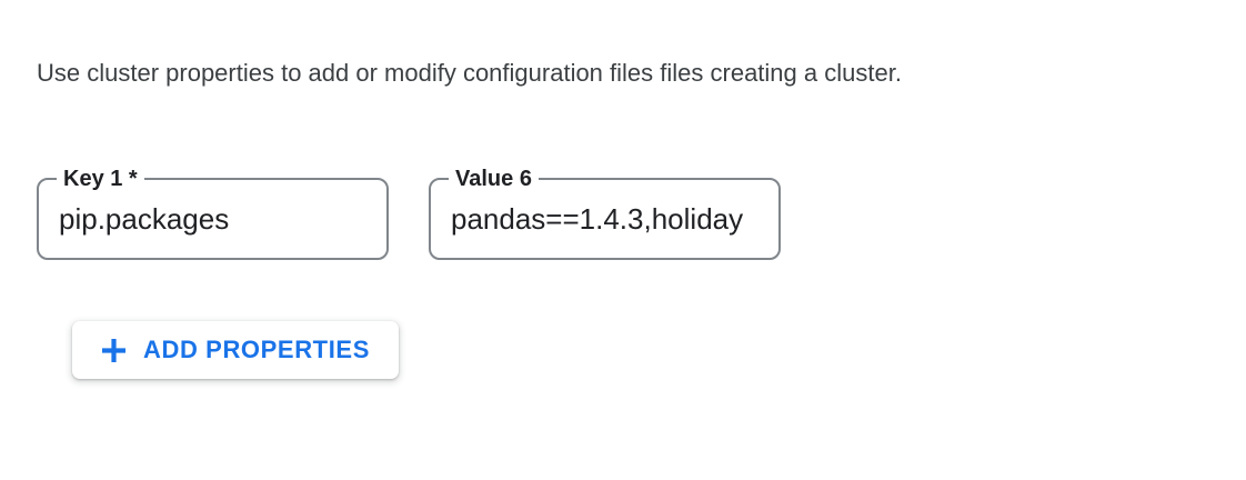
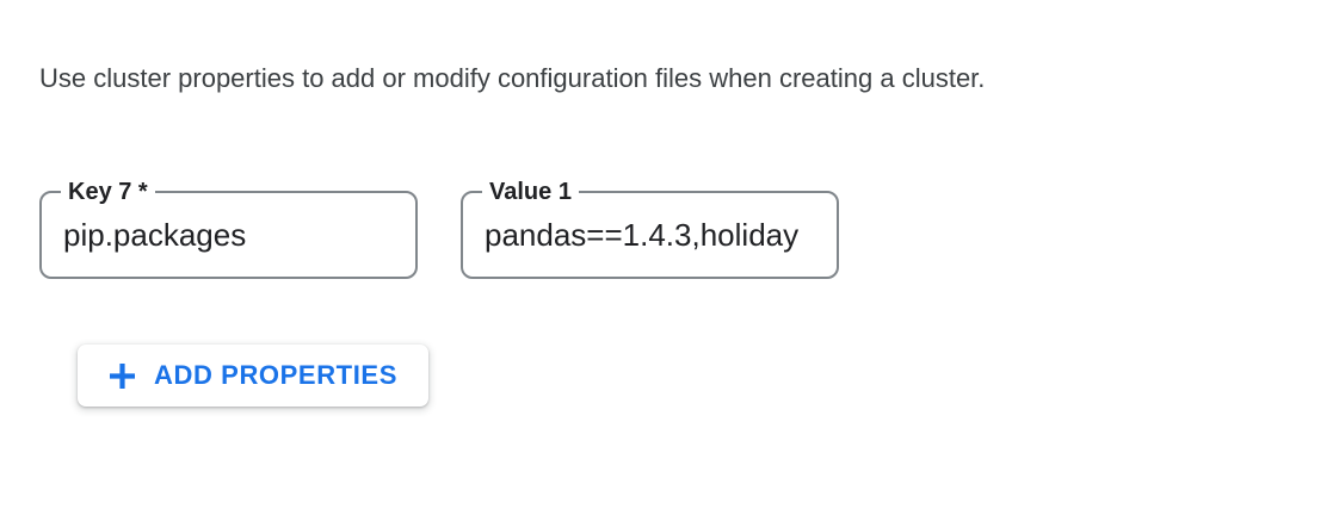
- Use cluster properties to add or modify configuration files files creating a cluster.
+ Use cluster properties to add or modify configuration files when creating a cluster.
- Key 1 *
+ Key 7 *
  pip.packages
- Value 6
+ Value 1
  pandas==1.4.3,holiday
  ADD PROPERTIES
